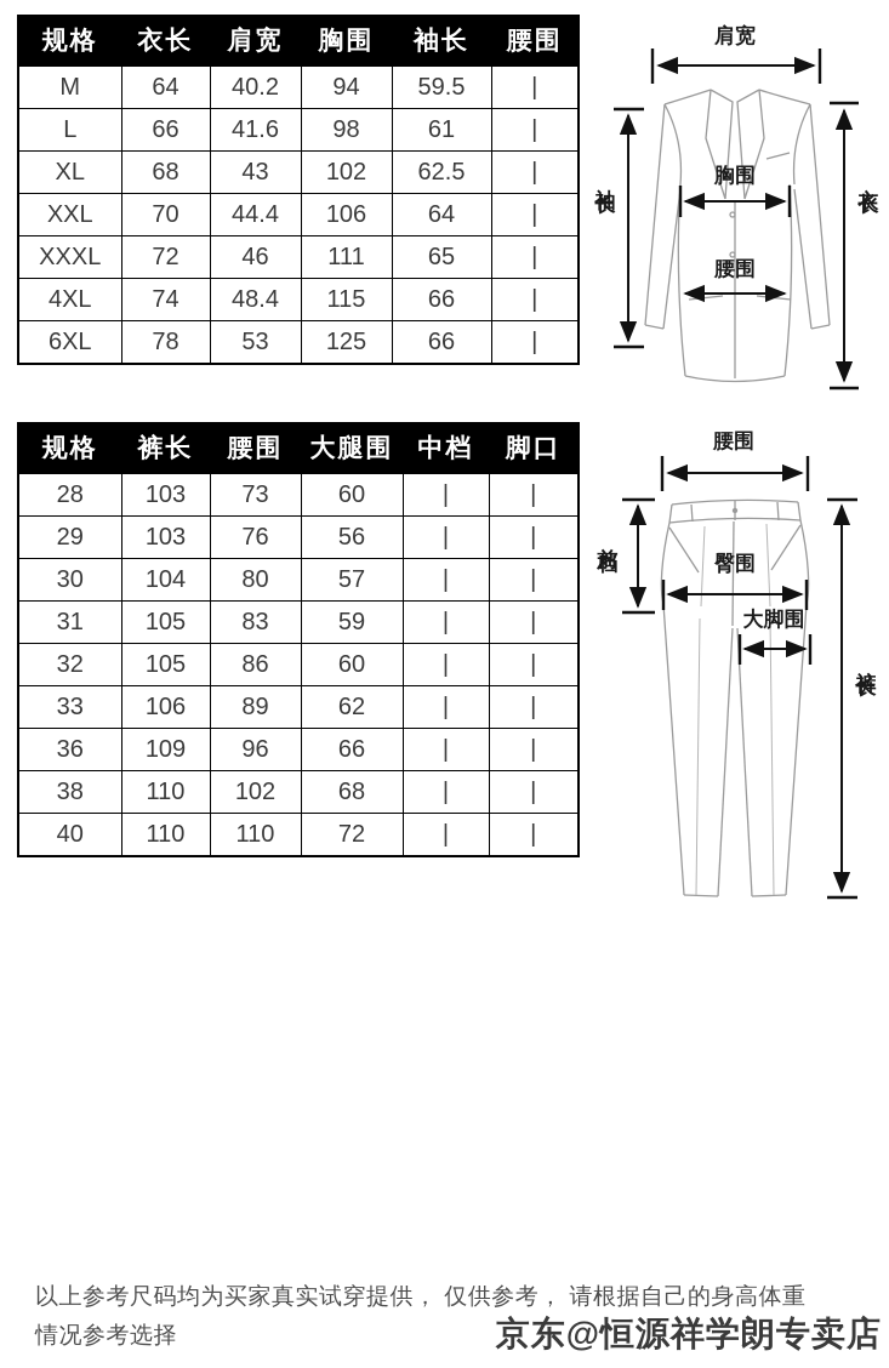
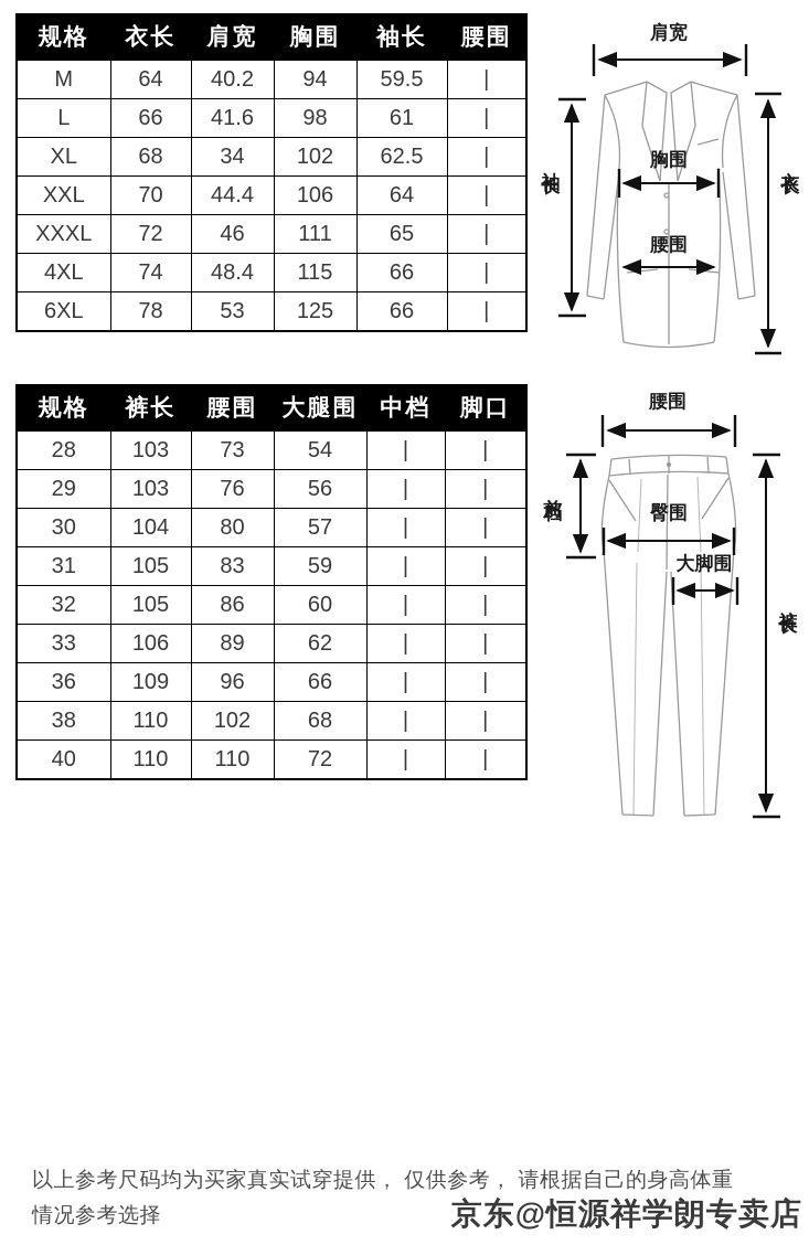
  规格	衣长	肩宽	胸围	袖长	腰围
  M	64	40.2	94	59.5	|
  L	66	41.6	98	61	|
- XL	68	43	102	62.5	|
+ XL	68	34	102	62.5	|
  XXL	70	44.4	106	64	|
  XXXL	72	46	111	65	|
  4XL	74	48.4	115	66	|
  6XL	78	53	125	66	|
  肩宽
  胸围
  腰围
  规格	裤长	腰围	大腿围	中档	脚口
- 28	103	73	60	|	|
+ 28	103	73	54	|	|
  29	103	76	56	|	|
  30	104	80	57	|	|
  31	105	83	59	|	|
  32	105	86	60	|	|
  33	106	89	62	|	|
  36	109	96	66	|	|
  38	110	102	68	|	|
  40	110	110	72	|	|
  腰围
  臀围
  大脚围
  以上参考尺码均为买家真实试穿提供， 仅供参考， 请根据自己的身高体重
  情况参考选择
  京东@恒源祥学朗专卖店
